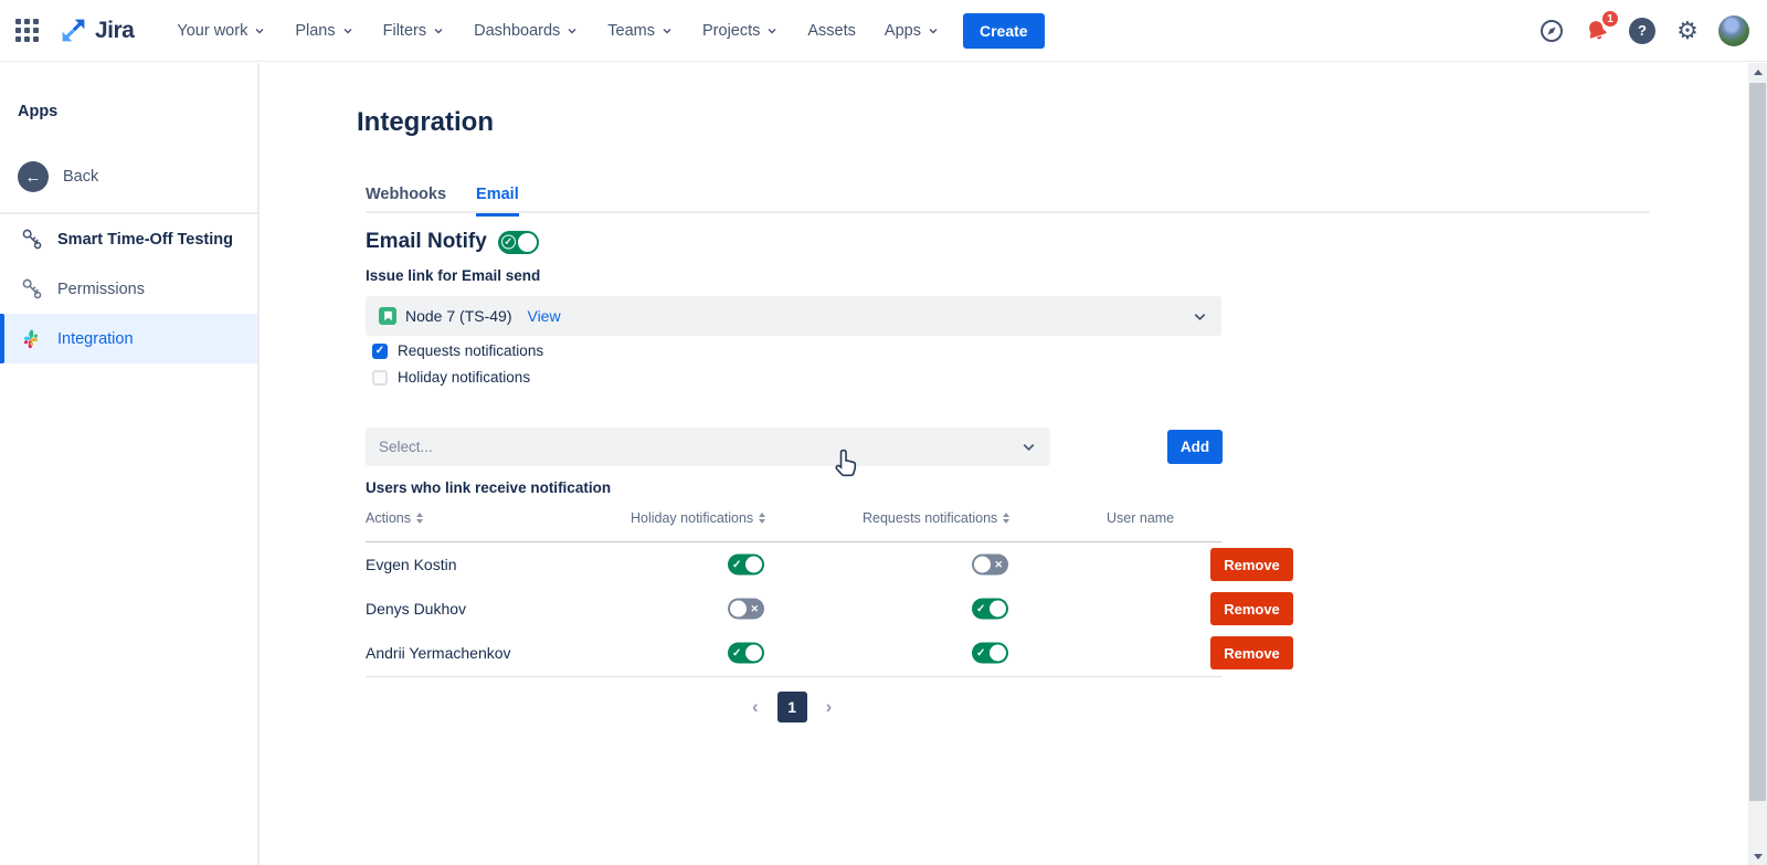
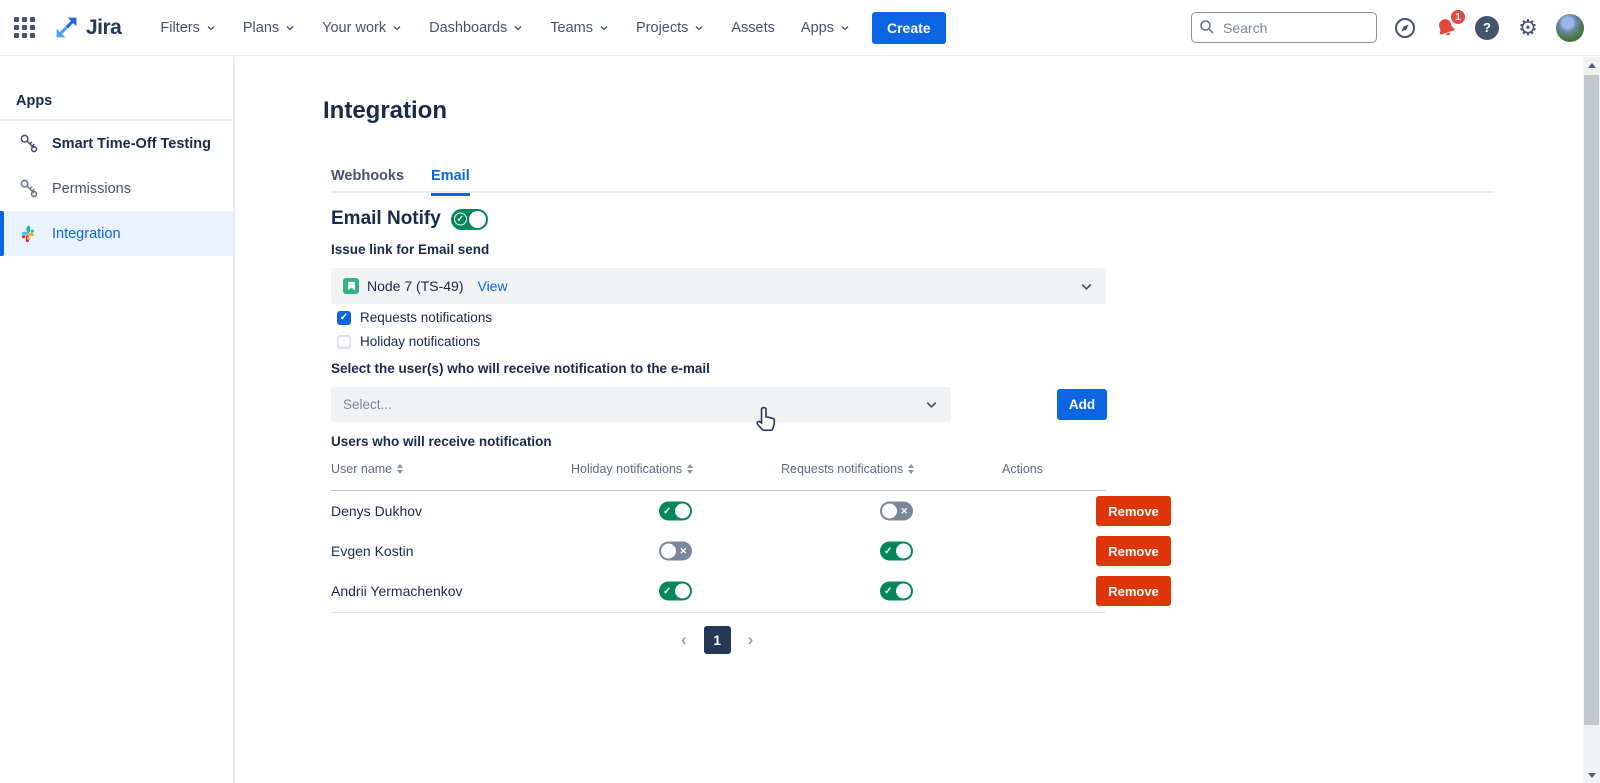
  Jira
- Your work
+ Filters
  Plans
- Filters
+ Your work
  Dashboards
  Teams
  Projects
  Assets
  Apps
  Create
+ Search
  1
  ?
  ⚙
  Apps
- ←
- Back
  Smart Time-Off Testing
  Permissions
  Integration
  Integration
  Webhooks
  Email
  Email Notify
  ✓
  Issue link for Email send
  Node 7 (TS-49)
  View
  ✓
  Requests notifications
  Holiday notifications
+ Select the user(s) who will receive notification to the e-mail
  Select...
  Add
- Users who link receive notification
+ Users who will receive notification
- Actions
+ User name
  Holiday notifications
  Requests notifications
- User name
+ Actions
- Evgen Kostin
+ Denys Dukhov
  ✓
  ✕
  Remove
- Denys Dukhov
+ Evgen Kostin
  ✕
  ✓
  Remove
  Andrii Yermachenkov
  ✓
  ✓
  Remove
  ‹
  1
  ›
